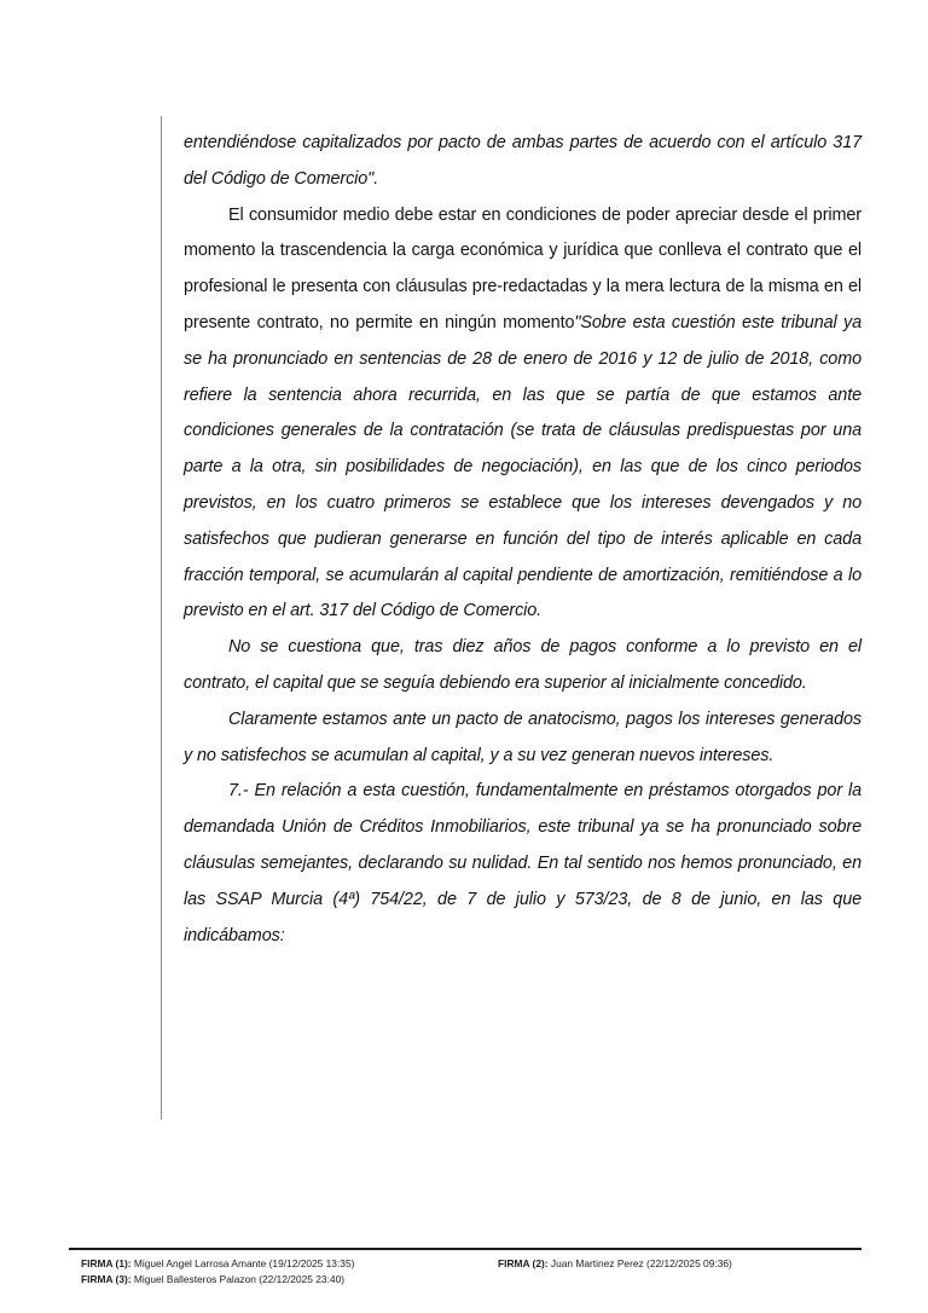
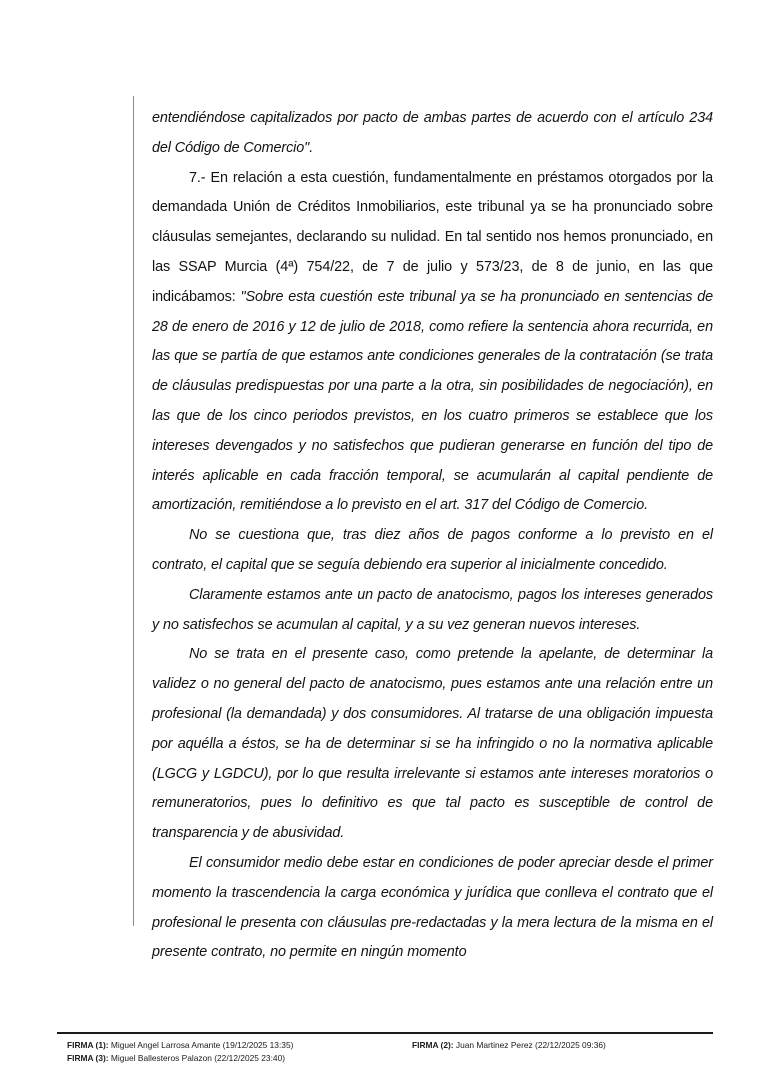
- entendiéndose capitalizados por pacto de ambas partes de acuerdo con el artículo 317 del Código de Comercio".
+ entendiéndose capitalizados por pacto de ambas partes de acuerdo con el artículo 234 del Código de Comercio".
- El consumidor medio debe estar en condiciones de poder apreciar desde el primer momento la trascendencia la carga económica y jurídica que conlleva el contrato que el profesional le presenta con cláusulas pre-redactadas y la mera lectura de la misma en el presente contrato, no permite en ningún momento"Sobre esta cuestión este tribunal ya se ha pronunciado en sentencias de 28 de enero de 2016 y 12 de julio de 2018, como refiere la sentencia ahora recurrida, en las que se partía de que estamos ante condiciones generales de la contratación (se trata de cláusulas predispuestas por una parte a la otra, sin posibilidades de negociación), en las que de los cinco periodos previstos, en los cuatro primeros se establece que los intereses devengados y no satisfechos que pudieran generarse en función del tipo de interés aplicable en cada fracción temporal, se acumularán al capital pendiente de amortización, remitiéndose a lo previsto en el art. 317 del Código de Comercio.
+ 7.- En relación a esta cuestión, fundamentalmente en préstamos otorgados por la demandada Unión de Créditos Inmobiliarios, este tribunal ya se ha pronunciado sobre cláusulas semejantes, declarando su nulidad. En tal sentido nos hemos pronunciado, en las SSAP Murcia (4ª) 754/22, de 7 de julio y 573/23, de 8 de junio, en las que indicábamos: "Sobre esta cuestión este tribunal ya se ha pronunciado en sentencias de 28 de enero de 2016 y 12 de julio de 2018, como refiere la sentencia ahora recurrida, en las que se partía de que estamos ante condiciones generales de la contratación (se trata de cláusulas predispuestas por una parte a la otra, sin posibilidades de negociación), en las que de los cinco periodos previstos, en los cuatro primeros se establece que los intereses devengados y no satisfechos que pudieran generarse en función del tipo de interés aplicable en cada fracción temporal, se acumularán al capital pendiente de amortización, remitiéndose a lo previsto en el art. 317 del Código de Comercio.
  No se cuestiona que, tras diez años de pagos conforme a lo previsto en el contrato, el capital que se seguía debiendo era superior al inicialmente concedido.
  Claramente estamos ante un pacto de anatocismo, pagos los intereses generados y no satisfechos se acumulan al capital, y a su vez generan nuevos intereses.
+ No se trata en el presente caso, como pretende la apelante, de determinar la validez o no general del pacto de anatocismo, pues estamos ante una relación entre un profesional (la demandada) y dos consumidores. Al tratarse de una obligación impuesta por aquélla a éstos, se ha de determinar si se ha infringido o no la normativa aplicable (LGCG y LGDCU), por lo que resulta irrelevante si estamos ante intereses moratorios o remuneratorios, pues lo definitivo es que tal pacto es susceptible de control de transparencia y de abusividad.
- 7.- En relación a esta cuestión, fundamentalmente en préstamos otorgados por la demandada Unión de Créditos Inmobiliarios, este tribunal ya se ha pronunciado sobre cláusulas semejantes, declarando su nulidad. En tal sentido nos hemos pronunciado, en las SSAP Murcia (4ª) 754/22, de 7 de julio y 573/23, de 8 de junio, en las que indicábamos:
+ El consumidor medio debe estar en condiciones de poder apreciar desde el primer momento la trascendencia la carga económica y jurídica que conlleva el contrato que el profesional le presenta con cláusulas pre-redactadas y la mera lectura de la misma en el presente contrato, no permite en ningún momento
  FIRMA (1): Miguel Angel Larrosa Amante (19/12/2025 13:35)
  FIRMA (3): Miguel Ballesteros Palazon (22/12/2025 23:40)
  FIRMA (2): Juan Martinez Perez (22/12/2025 09:36)
